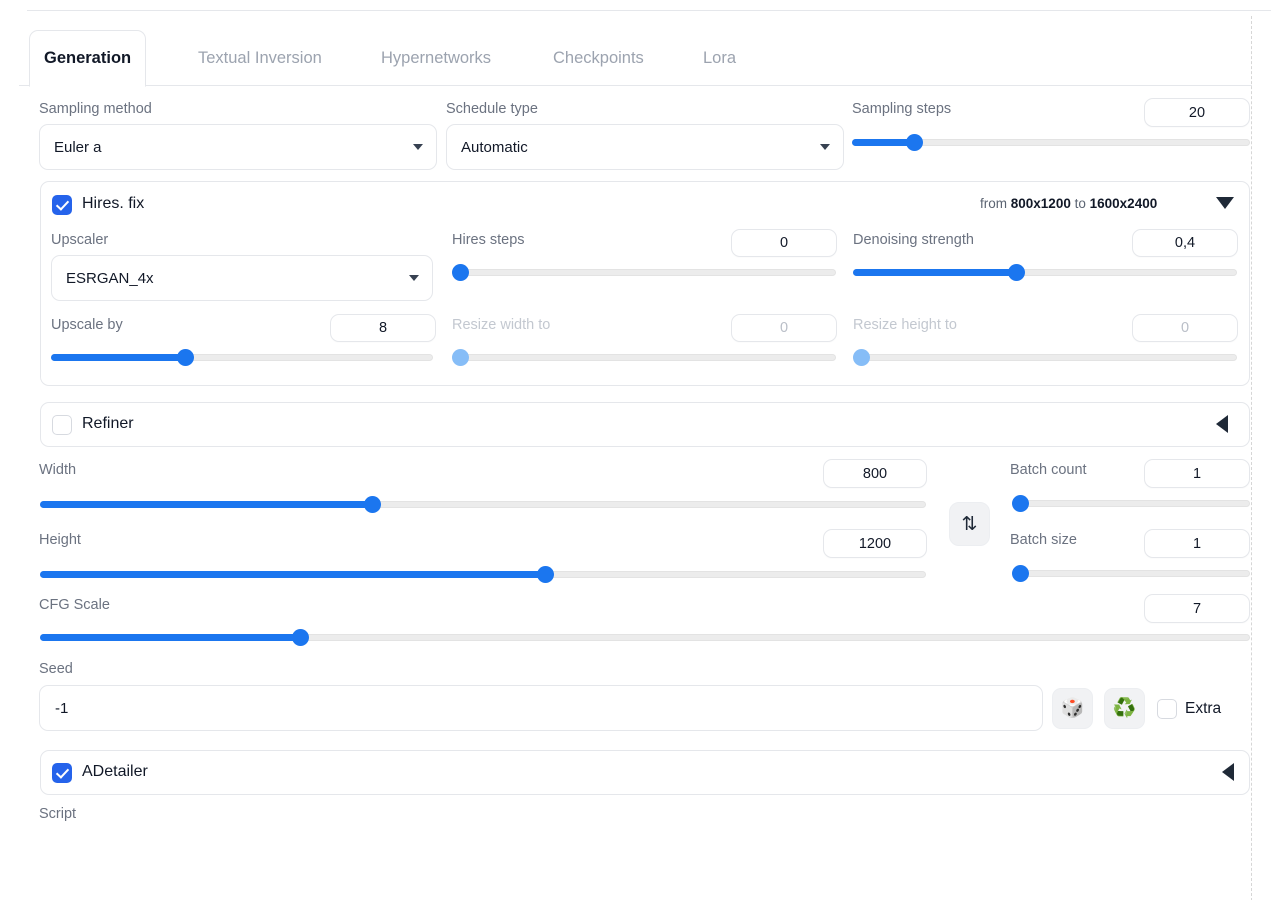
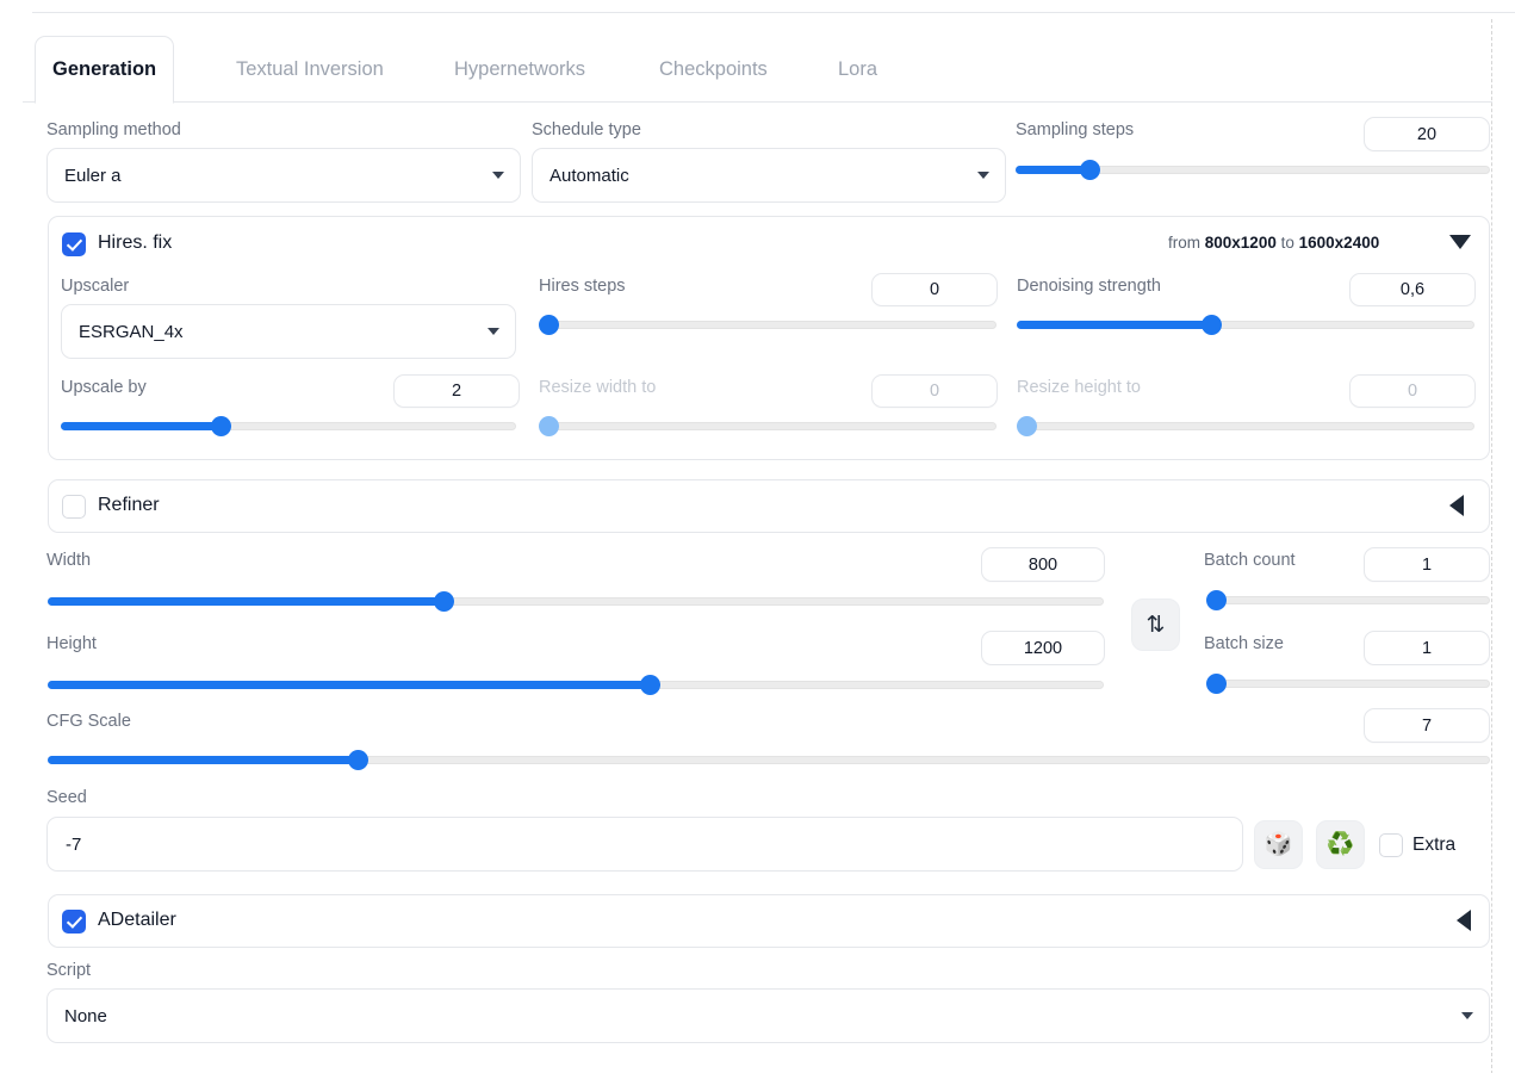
  Generation
  Textual Inversion
  Hypernetworks
  Checkpoints
  Lora
  Sampling method
  Euler a
  Schedule type
  Automatic
  Sampling steps
  20
  Hires. fix
  from 800x1200 to 1600x2400
  Upscaler
  ESRGAN_4x
  Hires steps
  0
  Denoising strength
- 0,4
+ 0,6
  Upscale by
- 8
+ 2
  Resize width to
  0
  Resize height to
  0
  Refiner
  Width
  800
  Height
  1200
  ⇅
  Batch count
  1
  Batch size
  1
  CFG Scale
  7
  Seed
- -1
+ -7
  🎲
  ♻️
  Extra
  ADetailer
  Script
+ None
